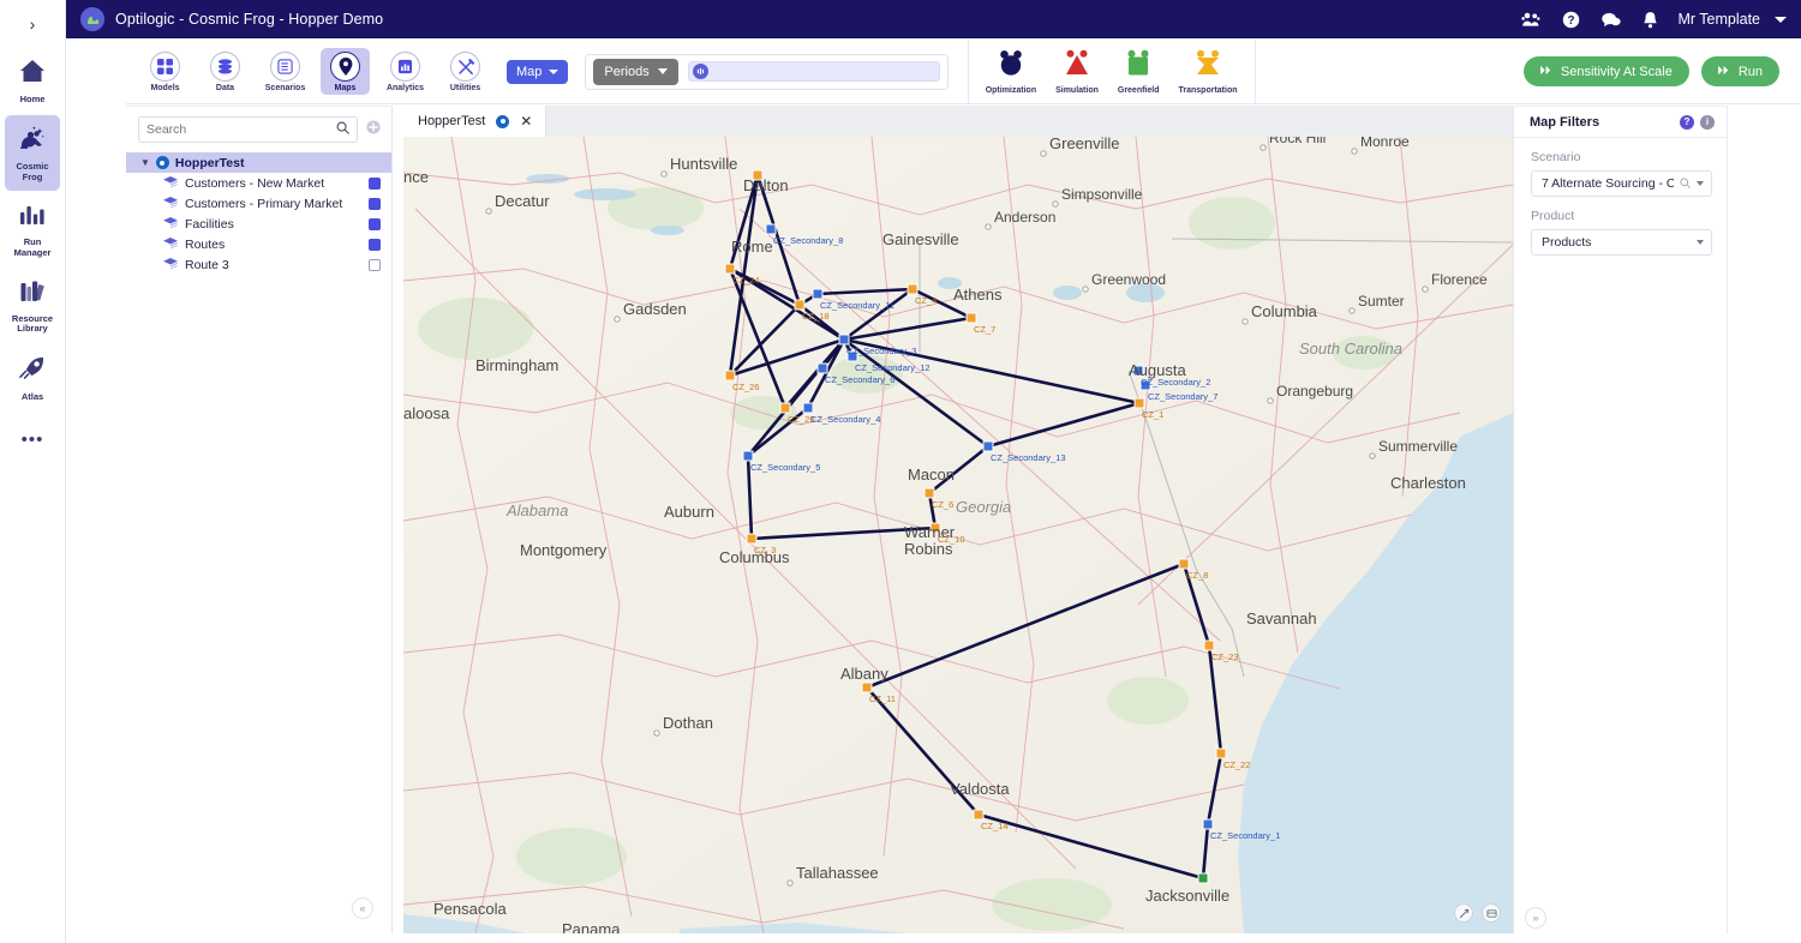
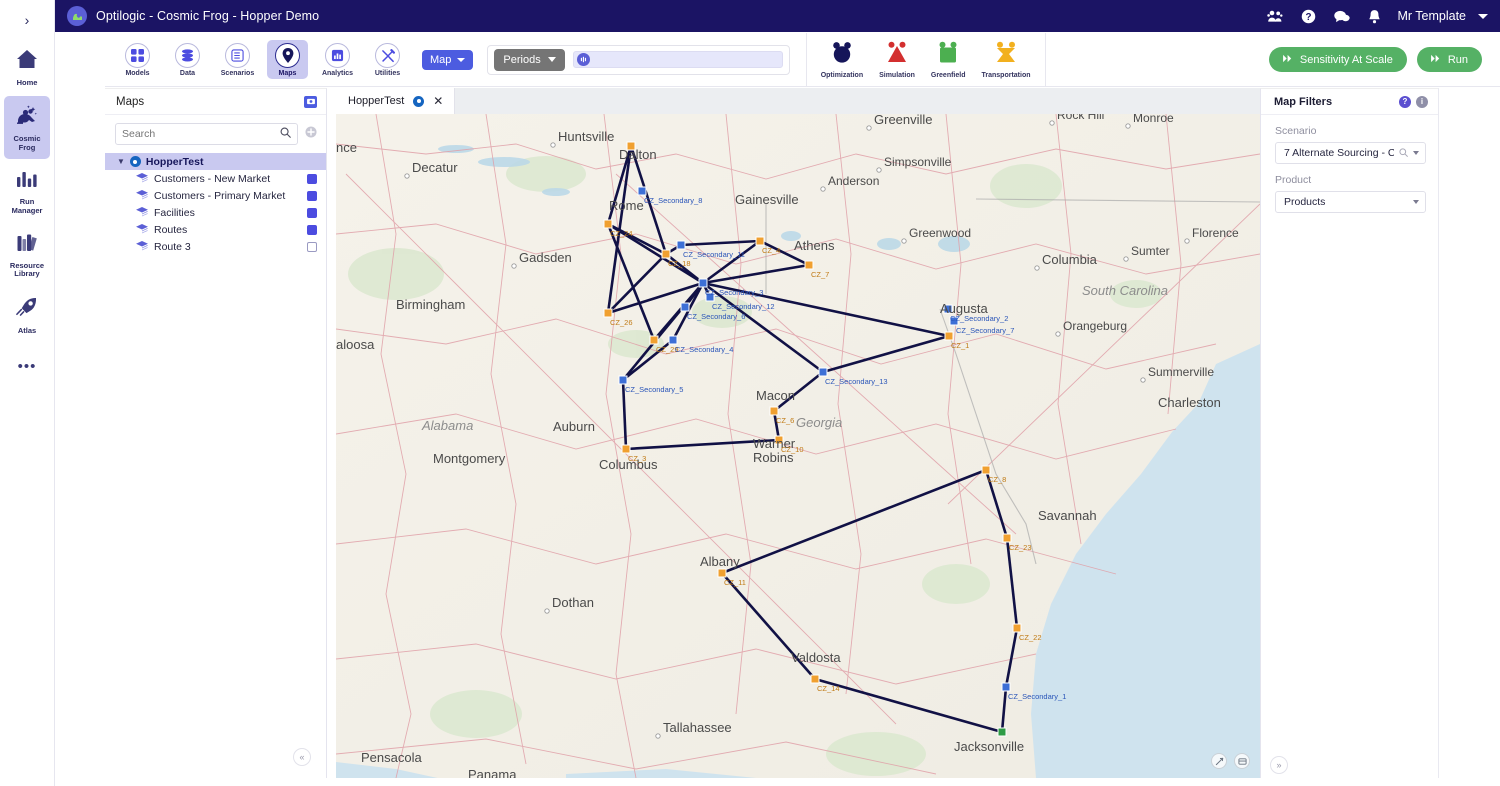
  Optilogic - Cosmic Frog - Hopper Demo
  ?
  Mr Template
  ›
  Home
  Cosmic
  Frog
  Run
  Manager
  Resource
  Library
  Atlas
  •••
  Map
  Periods
  Sensitivity At Scale
  Run
+ Maps
  Search
  ▼
  HopperTest
  Customers - New Market
  Customers - Primary Market
  Facilities
  Routes
  Route 3
  «
  HopperTest
  ✕
  Huntsville
  Decatur
  Gadsden
  Birmingham
  Rome
  Dalton
  Gainesville
  Athens
  Greenville
  Simpsonville
  Anderson
  Greenwood
  Rock Hill
  Monroe
  Columbia
  Sumter
  Florence
  Orangeburg
  Summerville
  Charleston
  Augusta
  South Carolina
  Alabama
  Georgia
  Auburn
  Montgomery
  Columbus
  Macon
  Warner
  Robins
  Savannah
  Albany
  Dothan
  Valdosta
  Tallahassee
  Jacksonville
  Pensacola
  Panama
  nce
  aloosa
  CZ_24
  CZ_Secondary_8
  CZ_4
  CZ_7
  CZ_Secondary_11
  CZ_18
  CZ_Secondary_3
  CZ_Secondary_12
  CZ_Secondary_6
  CZ_26
  CZ_29
  CZ_Secondary_4
  CZ_Secondary_5
  CZ_Secondary_2
  CZ_Secondary_7
  CZ_1
  CZ_Secondary_13
  CZ_6
  CZ_10
  CZ_3
  CZ_8
  CZ_23
  CZ_11
  CZ_22
  CZ_14
  CZ_Secondary_1
  Map Filters
  ?
  i
  Scenario
  7 Alternate Sourcing - C
  Product
  Products
  »
